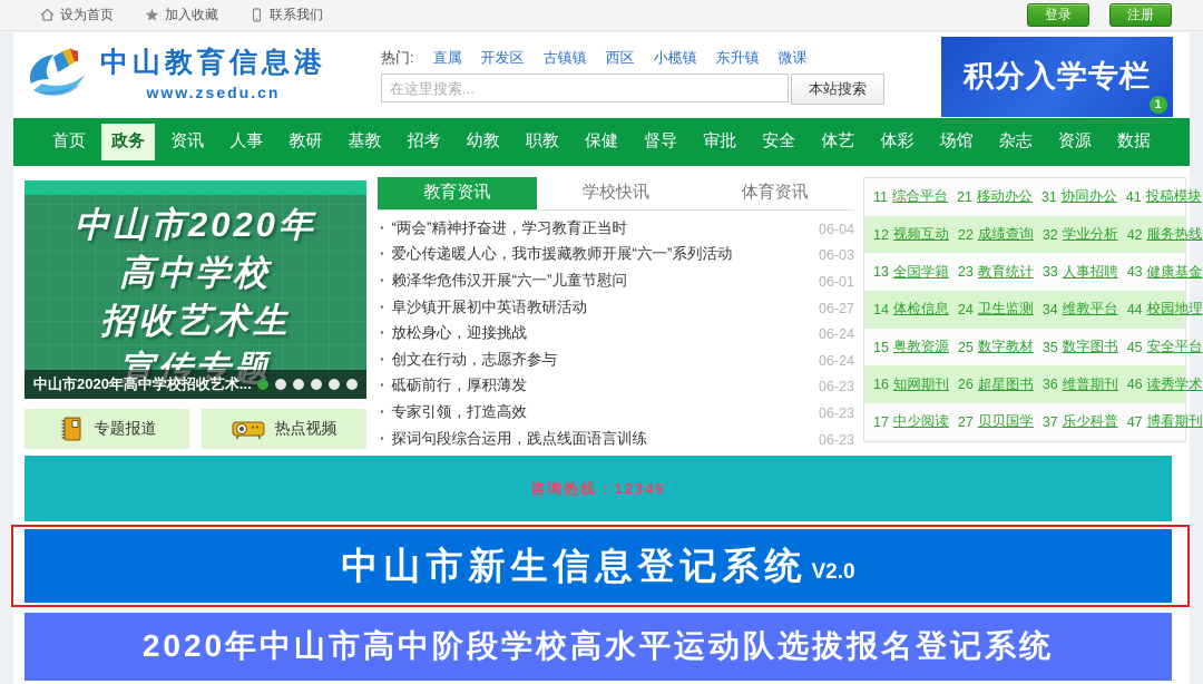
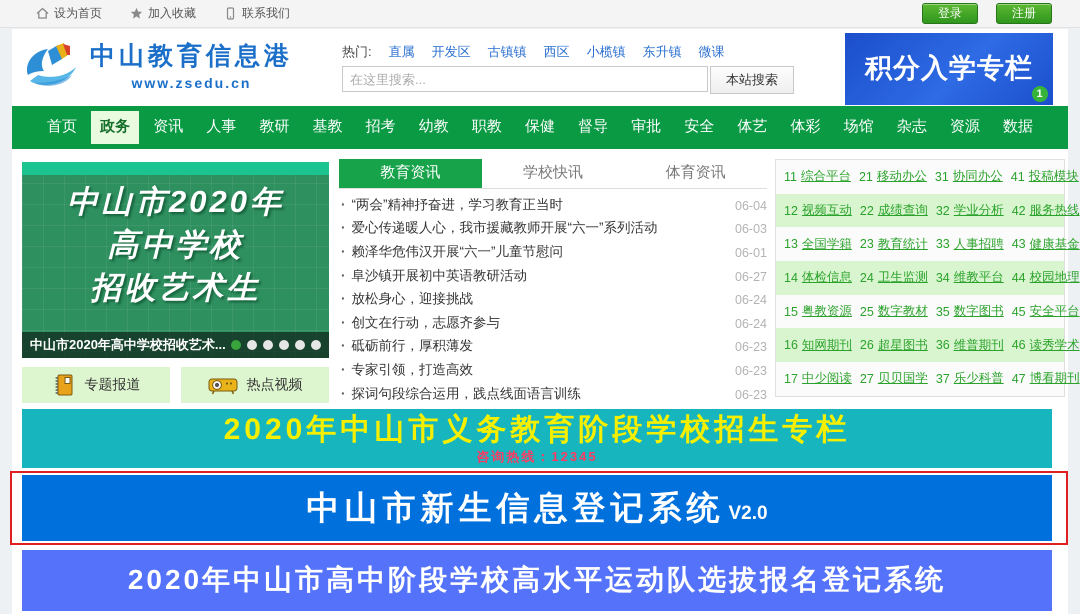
  设为首页
  加入收藏
  联系我们
  登录
  注册
  中山教育信息港
  www.zsedu.cn
  热门:
  直属
  开发区
  古镇镇
  西区
  小榄镇
  东升镇
  微课
  在这里搜索...
  本站搜索
  积分入学专栏
  1
  首页
  政务
  资讯
  人事
  教研
  基教
  招考
  幼教
  职教
  保健
  督导
  审批
  安全
  体艺
  体彩
  场馆
  杂志
  资源
  数据
  中山市2020年
  高中学校
  招收艺术生
- 宣传专题
  中山市2020年高中学校招收艺术...
  专题报道
  热点视频
  教育资讯
  学校快讯
  体育资讯
  “两会”精神抒奋进，学习教育正当时
  06-04
  爱心传递暖人心，我市援藏教师开展“六一”系列活动
  06-03
  赖泽华危伟汉开展“六一”儿童节慰问
  06-01
  阜沙镇开展初中英语教研活动
  06-27
  放松身心，迎接挑战
  06-24
  创文在行动，志愿齐参与
  06-24
  砥砺前行，厚积薄发
  06-23
  专家引领，打造高效
  06-23
  探词句段综合运用，践点线面语言训练
  06-23
  11
  综合平台
  21
  移动办公
  31
  协同办公
  41
  投稿模块
  12
  视频互动
  22
  成绩查询
  32
  学业分析
  42
  服务热线
  13
  全国学籍
  23
  教育统计
  33
  人事招聘
  43
  健康基金
  14
  体检信息
  24
  卫生监测
  34
  维教平台
  44
  校园地理
  15
  粤教资源
  25
  数字教材
  35
  数字图书
  45
  安全平台
  16
  知网期刊
  26
  超星图书
  36
  维普期刊
  46
  读秀学术
  17
  中少阅读
  27
  贝贝国学
  37
  乐少科普
  47
  博看期刊
+ 2020年中山市义务教育阶段学校招生专栏
  咨询热线：12345
  中山市新生信息登记系统
  V2.0
  2020年中山市高中阶段学校高水平运动队选拔报名登记系统
